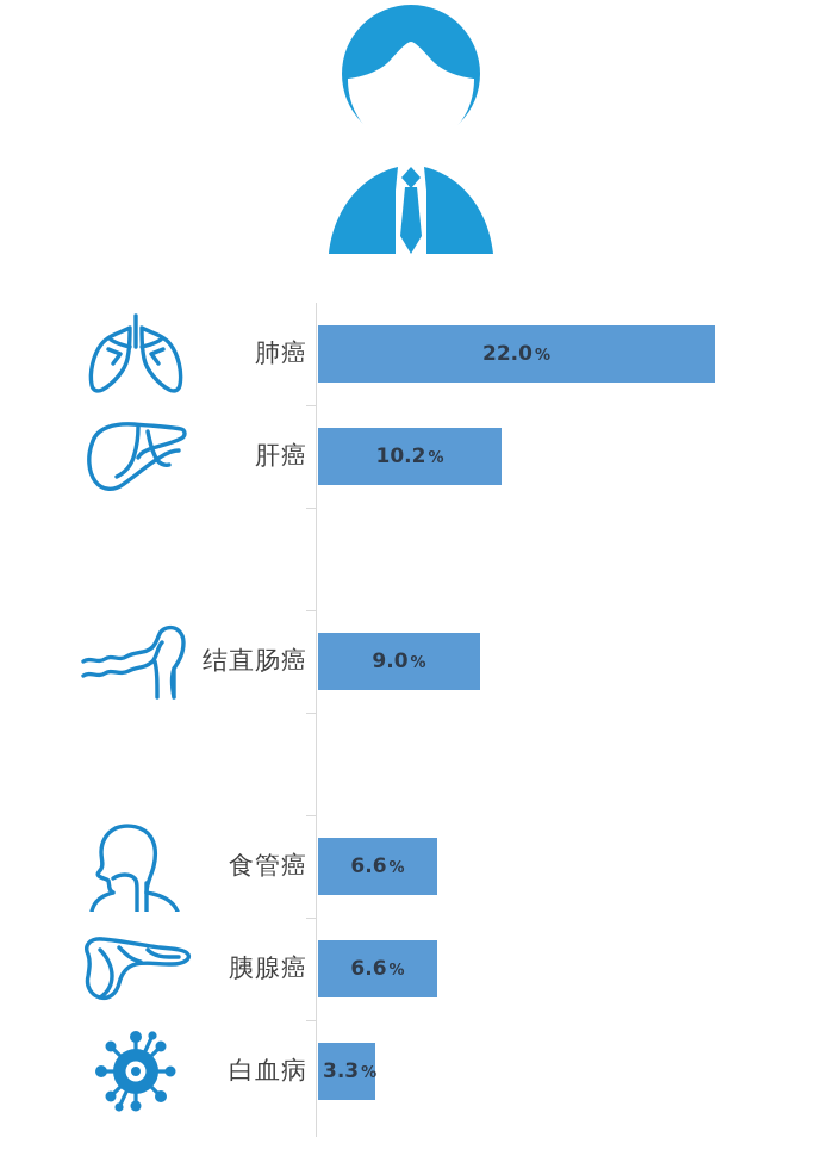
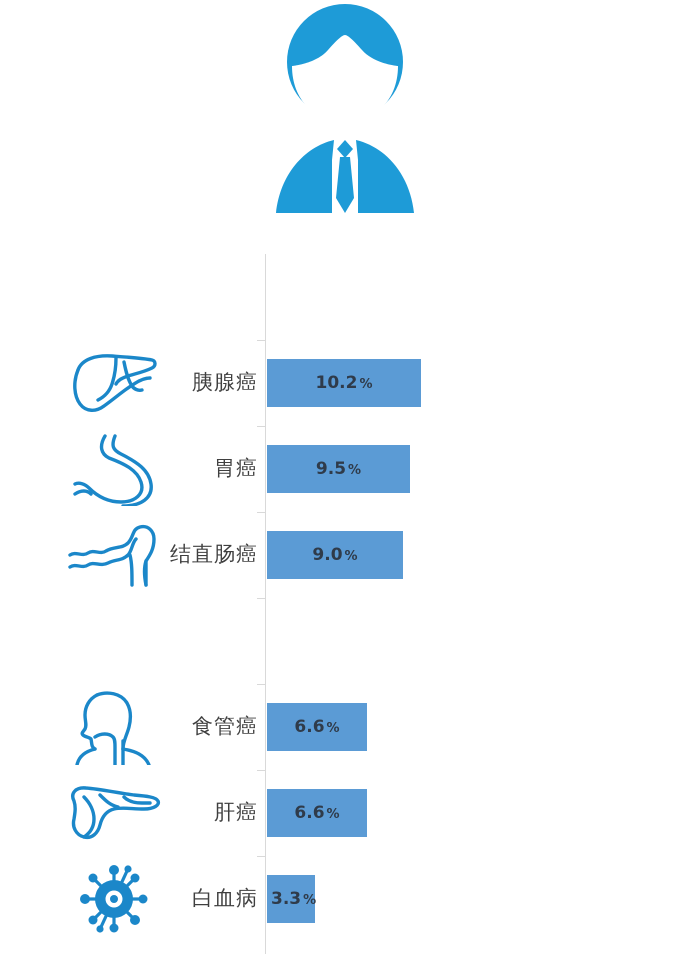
- 肺癌
- 22.0 %
- 肝癌
+ 胰腺癌
  10.2 %
+ 胃癌
+ 9.5 %
  结直肠癌
  9.0 %
  食管癌
  6.6 %
- 胰腺癌
+ 肝癌
  6.6 %
  白血病
  3.3 %
